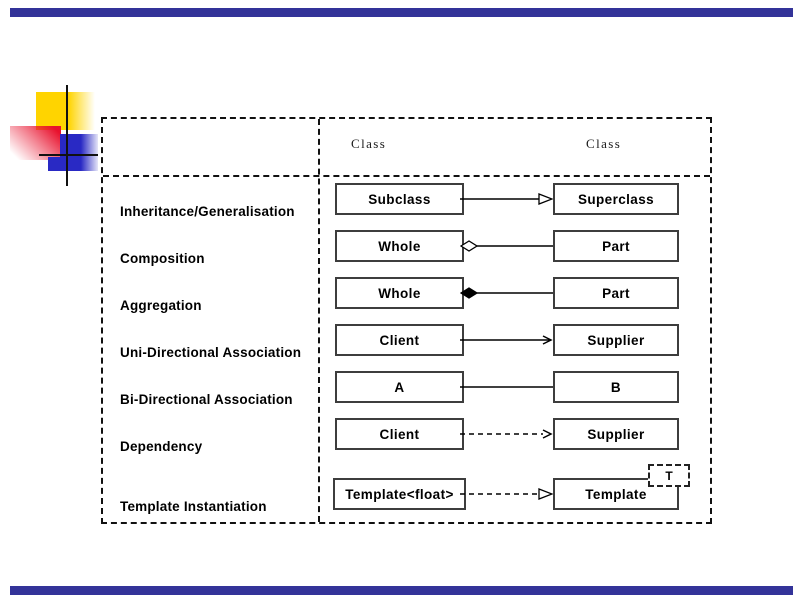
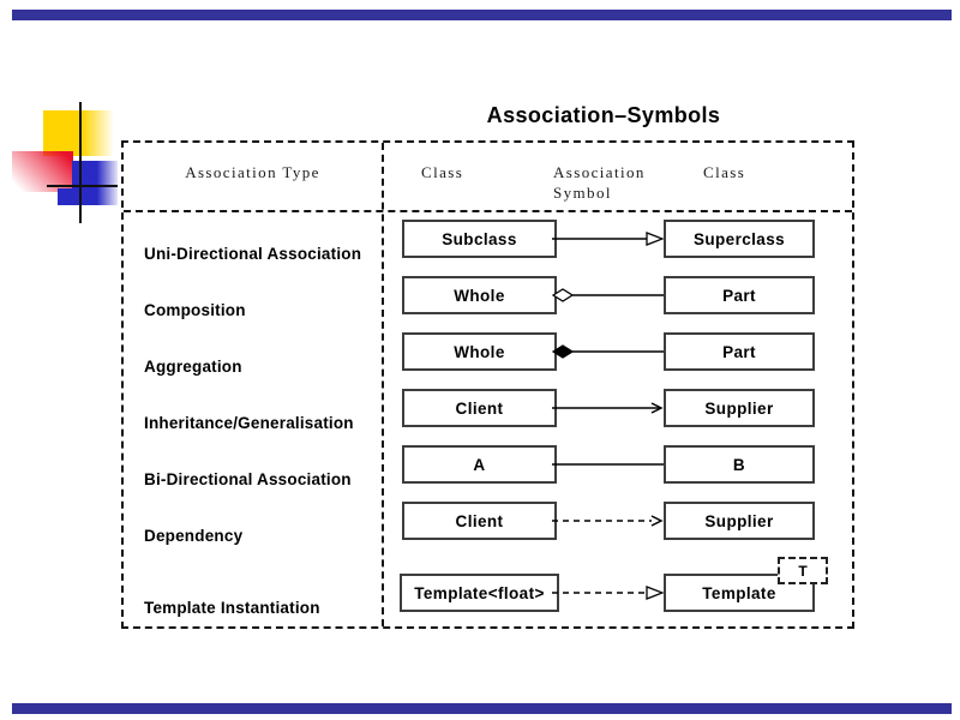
+ Association–Symbols
+ Association Type
  Class
+ Association Symbol
  Class
- Inheritance/Generalisation
+ Uni-Directional Association
  Subclass
  Superclass
  Composition
  Whole
  Part
  Aggregation
  Whole
  Part
- Uni-Directional Association
+ Inheritance/Generalisation
  Client
  Supplier
  Bi-Directional Association
  A
  B
  Dependency
  Client
  Supplier
  Template Instantiation
  Template<float>
  Template
  T
